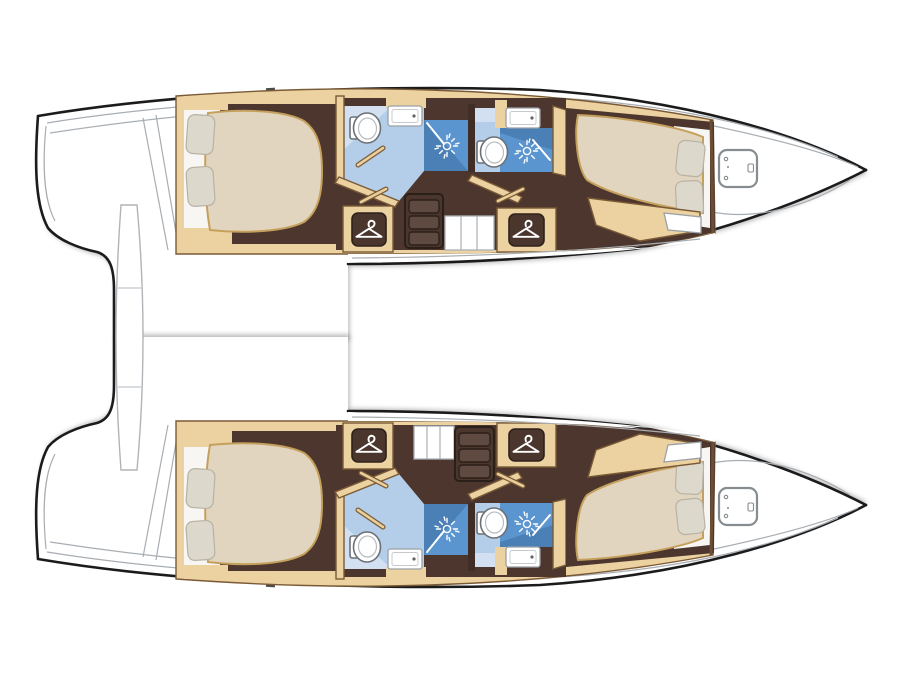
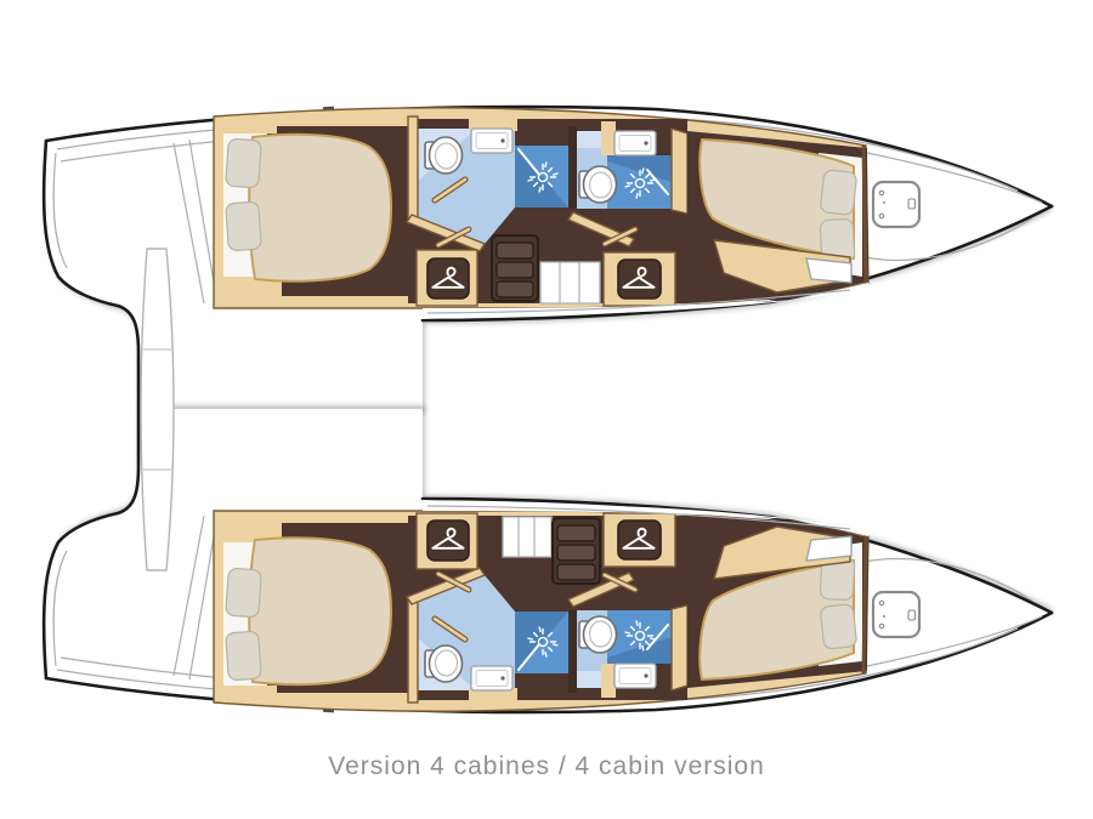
+ Version 4 cabines / 4 cabin version
